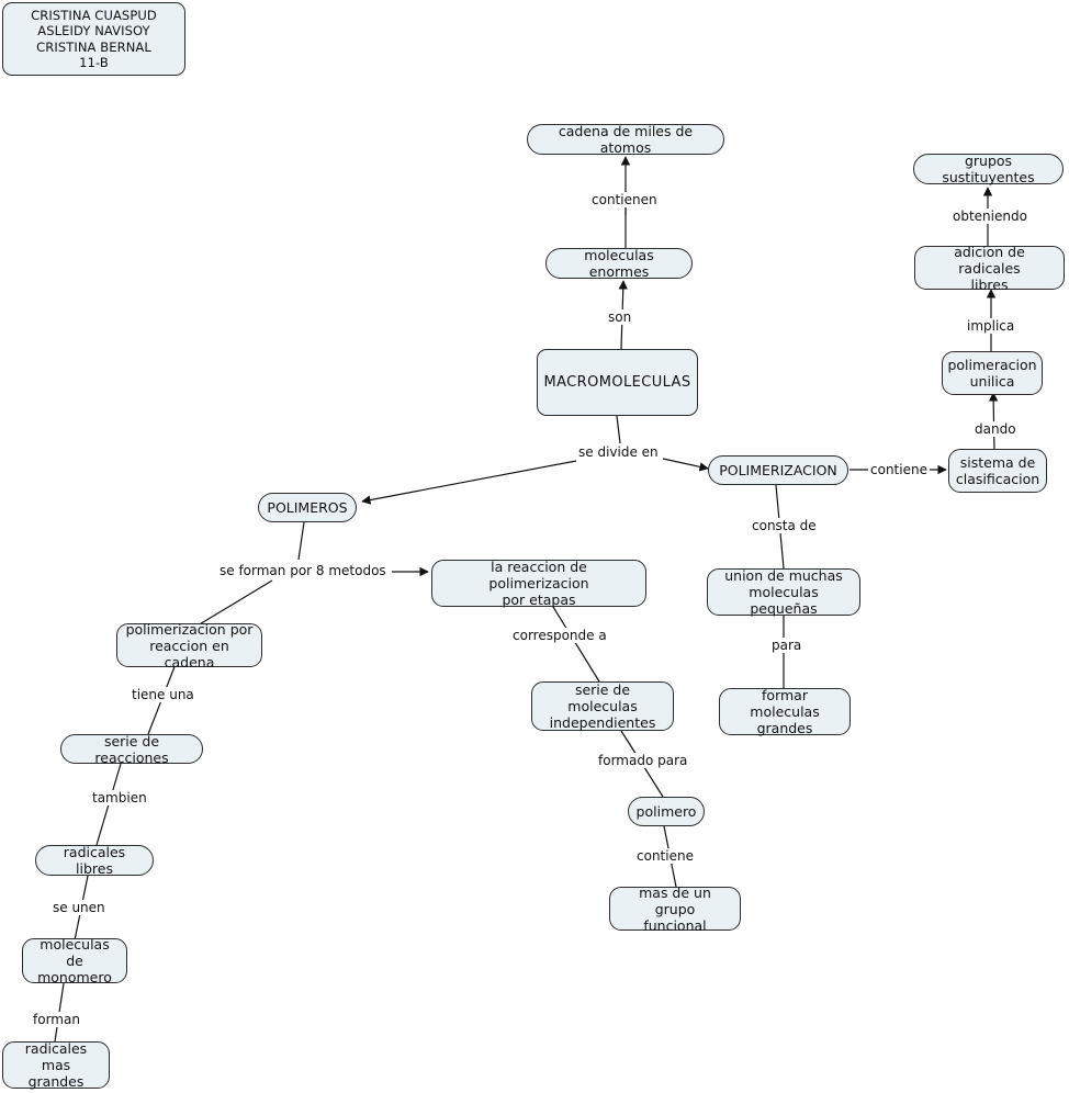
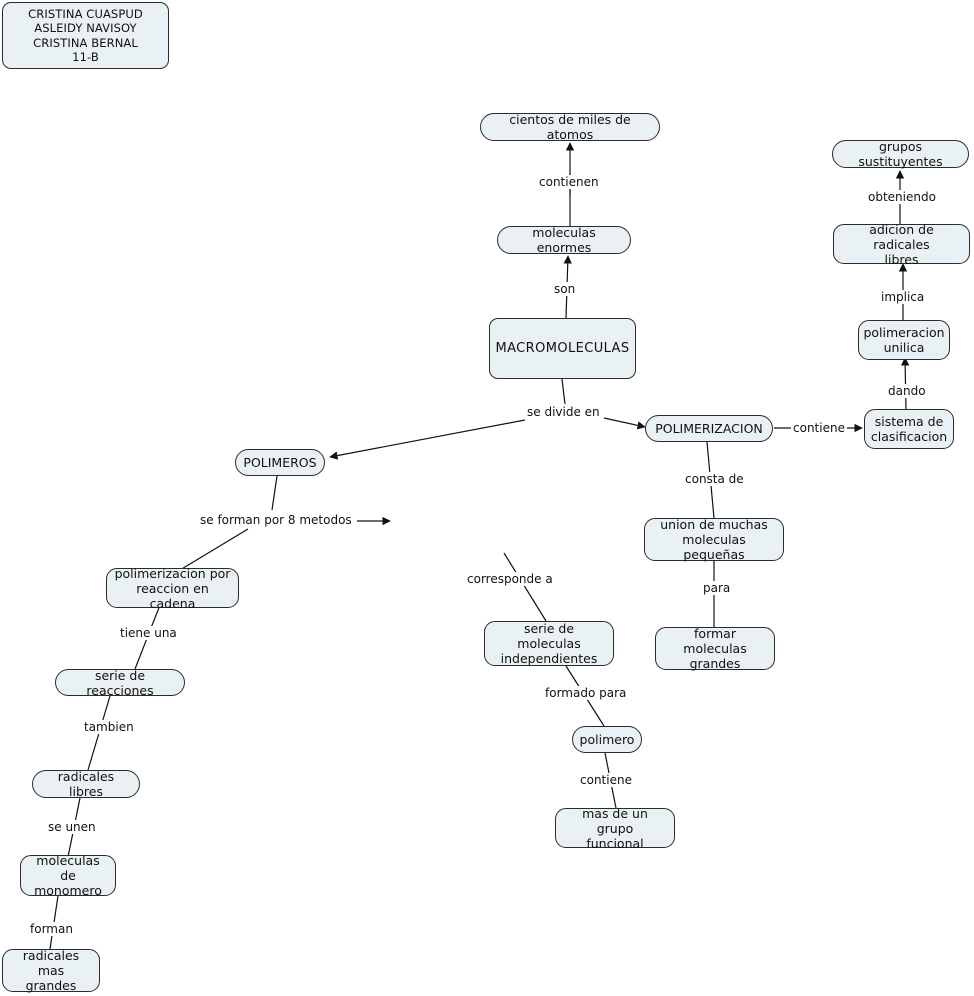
  CRISTINA CUASPUD
  ASLEIDY NAVISOY
  CRISTINA BERNAL
  11-B
- cadena de miles de atomos
+ cientos de miles de atomos
  moleculas enormes
  MACROMOLECULAS
  grupos sustituyentes
  adicion de radicales
  libres
  polimeracion
  unilica
  sistema de
  clasificacion
  POLIMERIZACION
  POLIMEROS
  union de muchas
  moleculas pequeñas
  formar moleculas
  grandes
- la reaccion de polimerizacion
- por etapas
  serie de moleculas
  independientes
  polimero
  mas de un grupo
  funcional
  polimerizacion por
  reaccion en cadena
  serie de reacciones
  radicales libres
  moleculas de
  monomero
  radicales mas
  grandes
  contienen
  son
  se divide en
  obteniendo
  implica
  dando
  contiene
  consta de
  para
  se forman por 8 metodos
  corresponde a
  formado para
  contiene
  tiene una
  tambien
  se unen
  forman
